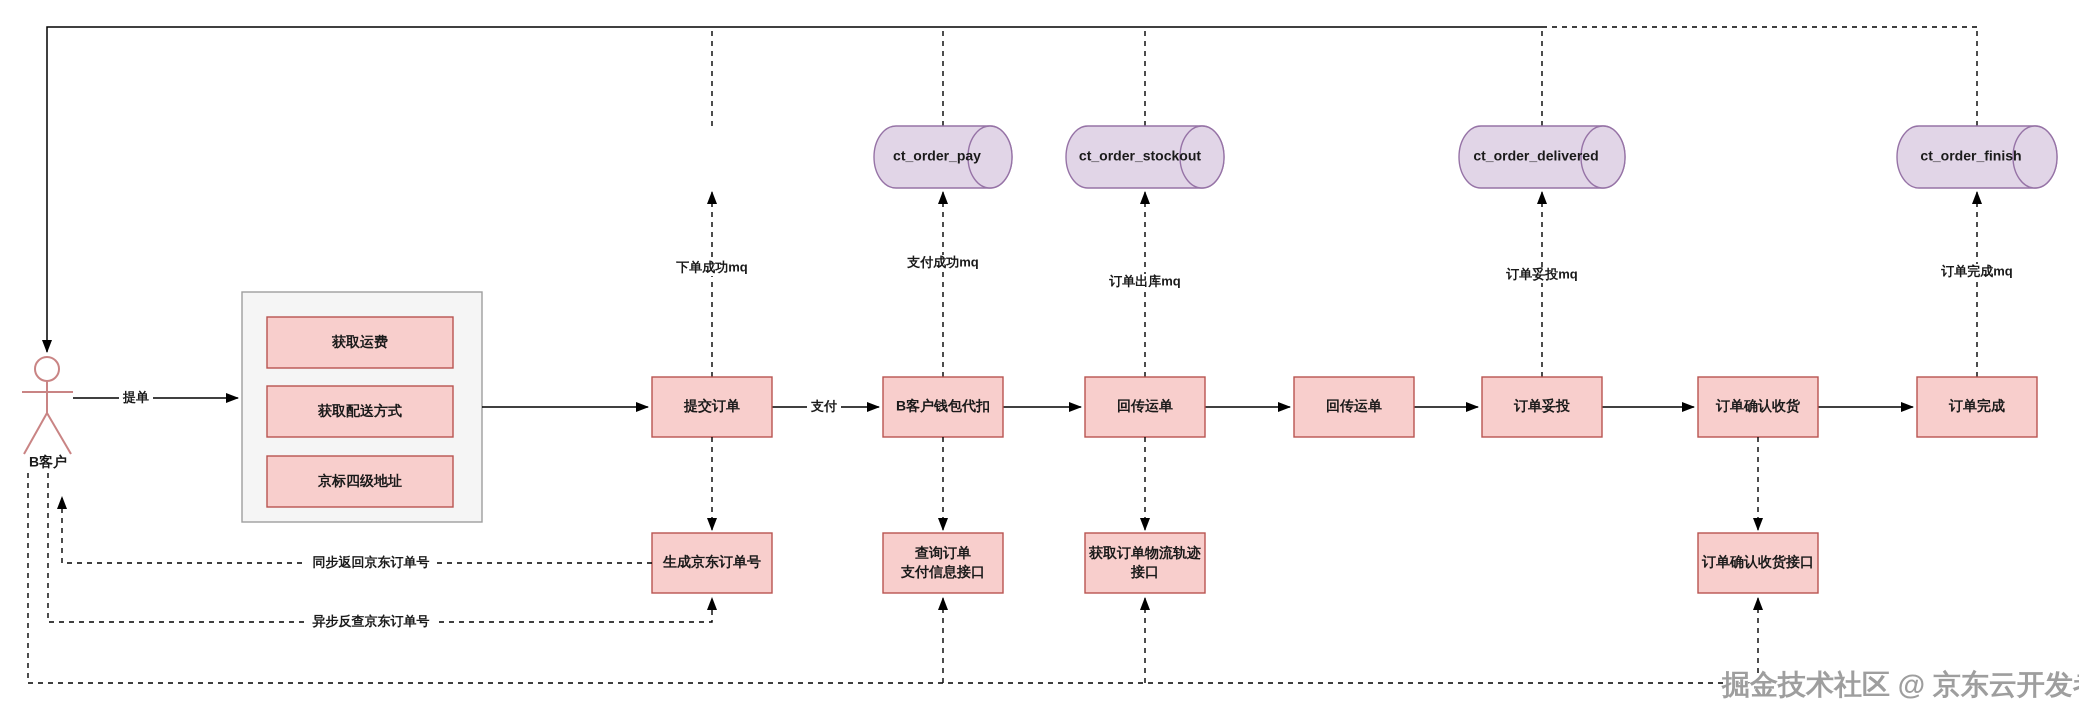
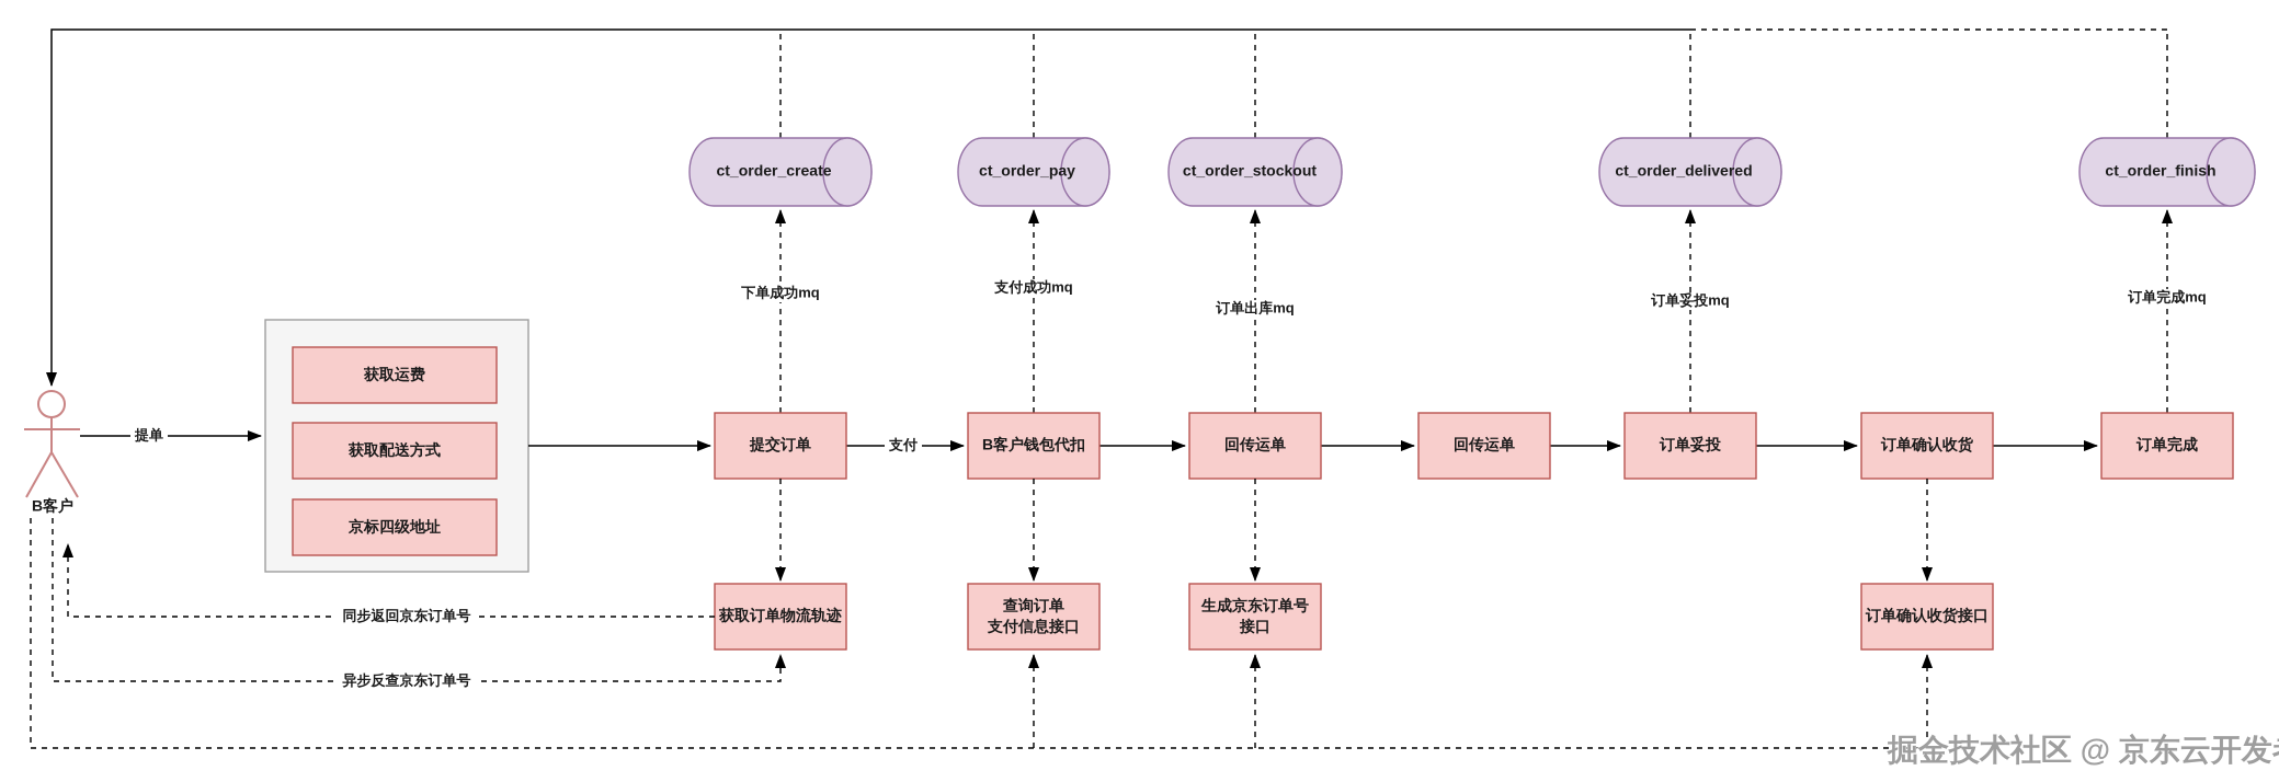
  下单成功mq
  支付成功mq
  订单出库mq
  订单妥投mq
  订单完成mq
+ ct_order_create
  ct_order_pay
  ct_order_stockout
  ct_order_delivered
  ct_order_finish
  B客户
  提单
  获取运费
  获取配送方式
  京标四级地址
  支付
  提交订单
  B客户钱包代扣
  回传运单
  回传运单
  订单妥投
  订单确认收货
  订单完成
- 生成京东订单号
+ 获取订单物流轨迹
  查询订单
  支付信息接口
- 获取订单物流轨迹
+ 生成京东订单号
  接口
  订单确认收货接口
  同步返回京东订单号
  异步反查京东订单号
  掘金技术社区 @ 京东云开发
